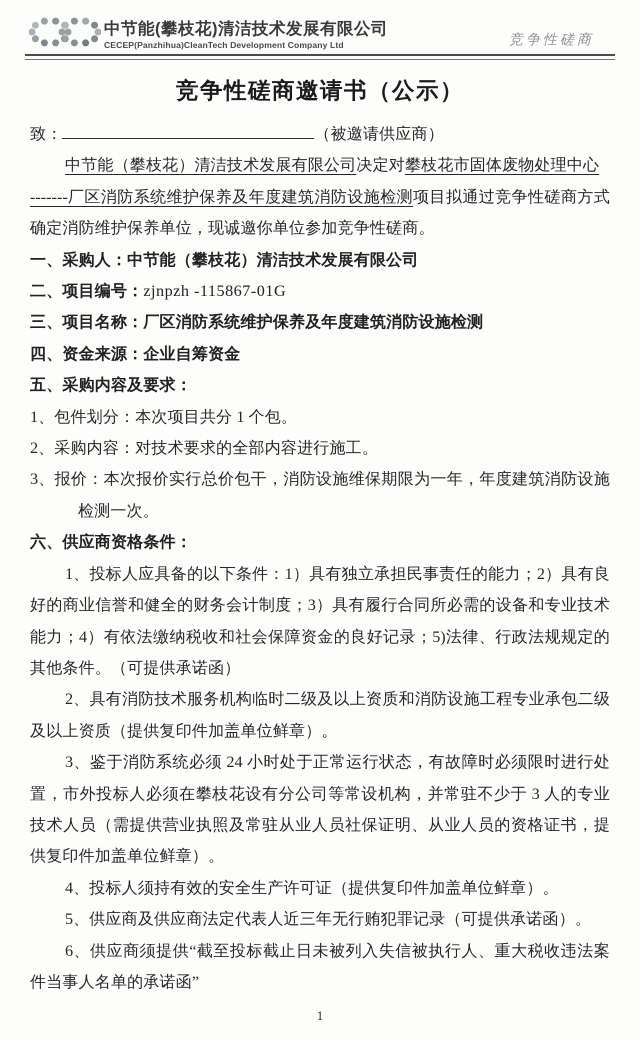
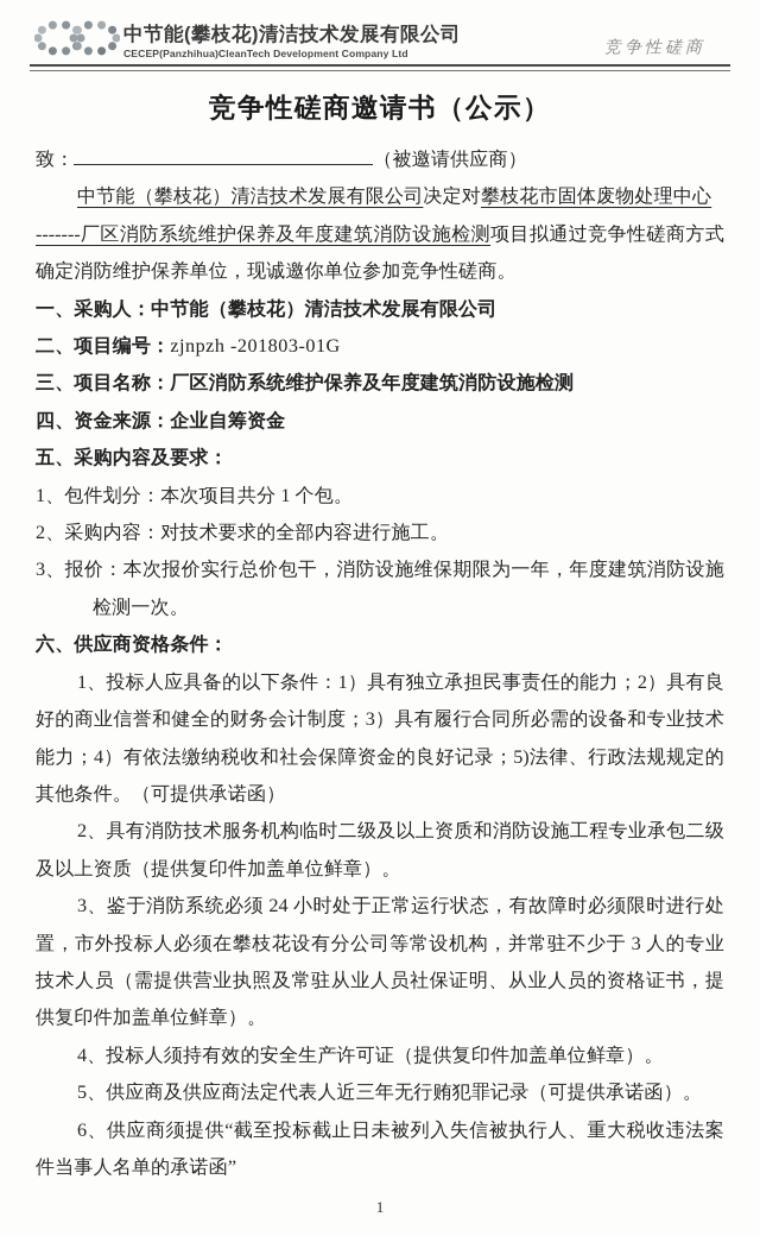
  中节能(攀枝花)清洁技术发展有限公司
  CECEP(Panzhihua)CleanTech Development Company Ltd
  竞争性磋商
  竞争性磋商邀请书（公示）
  致： （被邀请供应商）
  中节能（攀枝花）清洁技术发展有限公司决定对攀枝花市固体废物处理中心
  -------厂区消防系统维护保养及年度建筑消防设施检测项目拟通过竞争性磋商方式确定消防维护保养单位，现诚邀你单位参加竞争性磋商。
  一、采购人：中节能（攀枝花）清洁技术发展有限公司
- 二、项目编号：zjnpzh -115867-01G
+ 二、项目编号：zjnpzh -201803-01G
  三、项目名称：厂区消防系统维护保养及年度建筑消防设施检测
  四、资金来源：企业自筹资金
  五、采购内容及要求：
  1、包件划分：本次项目共分 1 个包。
  2、采购内容：对技术要求的全部内容进行施工。
  3、报价：本次报价实行总价包干，消防设施维保期限为一年，年度建筑消防设施检测一次。
  六、供应商资格条件：
  1、投标人应具备的以下条件：1）具有独立承担民事责任的能力；2）具有良好的商业信誉和健全的财务会计制度；3）具有履行合同所必需的设备和专业技术能力；4）有依法缴纳税收和社会保障资金的良好记录；5)法律、行政法规规定的其他条件。（可提供承诺函）
  2、具有消防技术服务机构临时二级及以上资质和消防设施工程专业承包二级及以上资质（提供复印件加盖单位鲜章）。
  3、鉴于消防系统必须 24 小时处于正常运行状态，有故障时必须限时进行处置，市外投标人必须在攀枝花设有分公司等常设机构，并常驻不少于 3 人的专业技术人员（需提供营业执照及常驻从业人员社保证明、从业人员的资格证书，提供复印件加盖单位鲜章）。
  4、投标人须持有效的安全生产许可证（提供复印件加盖单位鲜章）。
  5、供应商及供应商法定代表人近三年无行贿犯罪记录（可提供承诺函）。
  6、供应商须提供“截至投标截止日未被列入失信被执行人、重大税收违法案件当事人名单的承诺函”
  1
